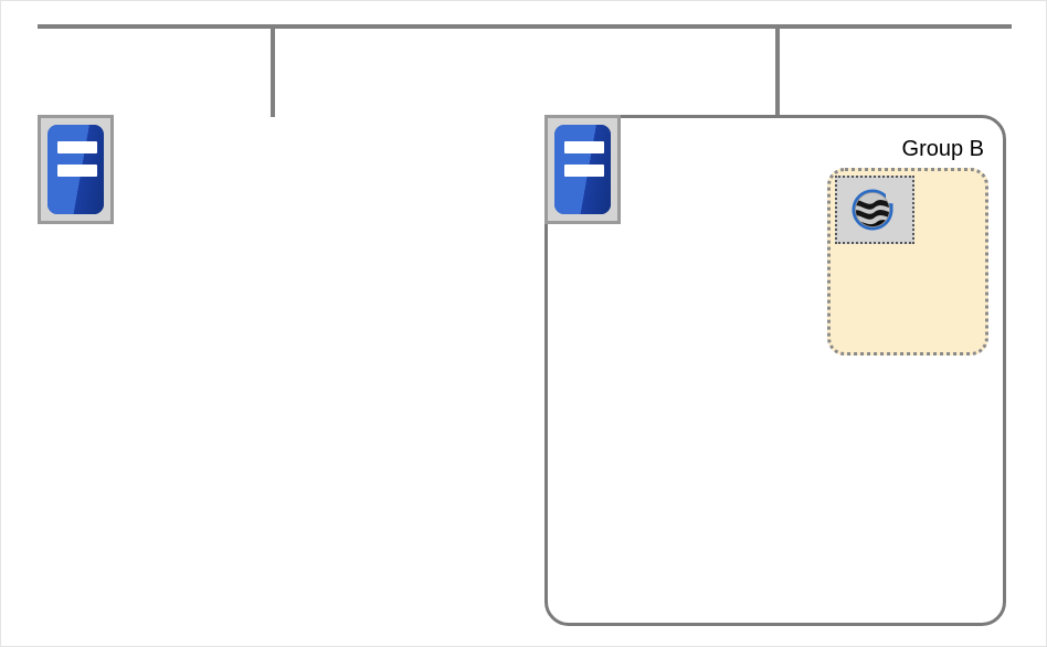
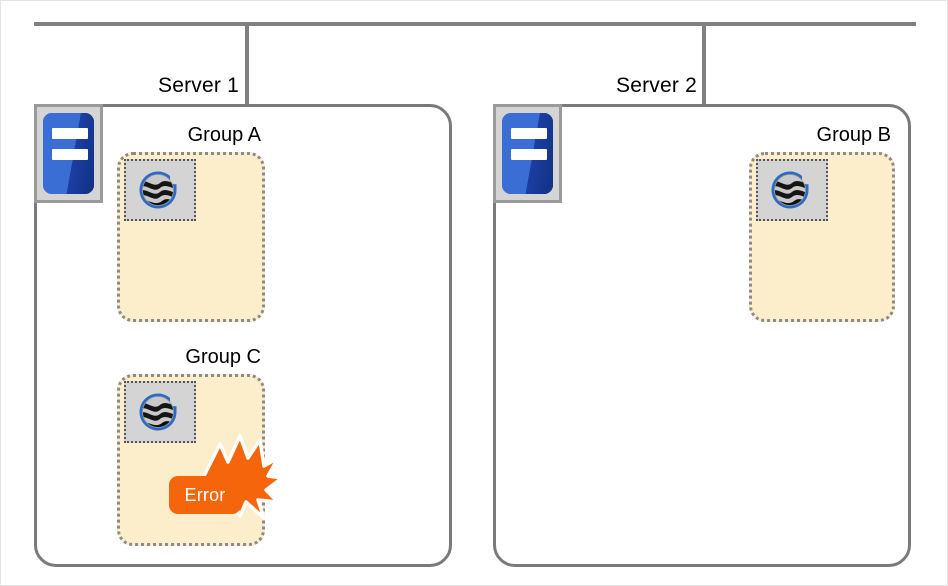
+ Server 1
+ Server 2
+ Group A
+ Group C
+ Error
  Group B
